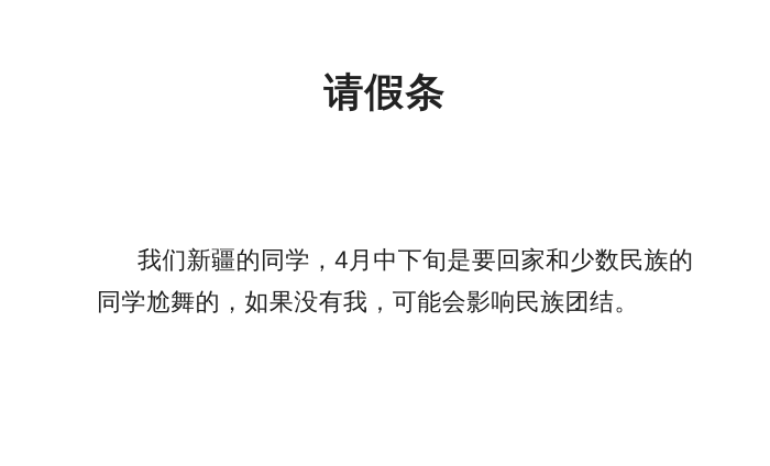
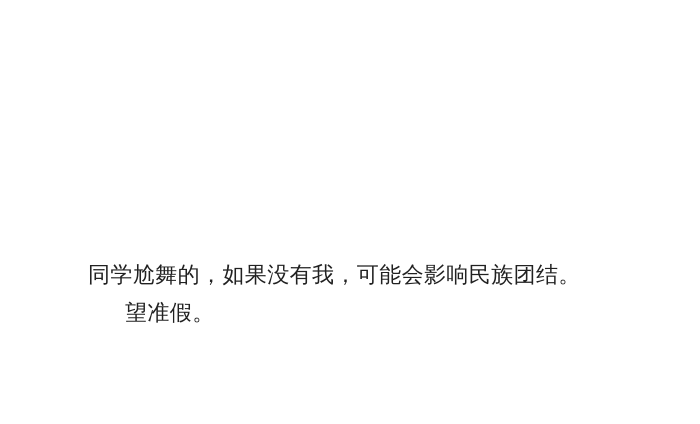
- 请假条
- 我们新疆的同学，4月中下旬是要回家和少数民族的
  同学尬舞的，如果没有我，可能会影响民族团结。
+ 望准假。
